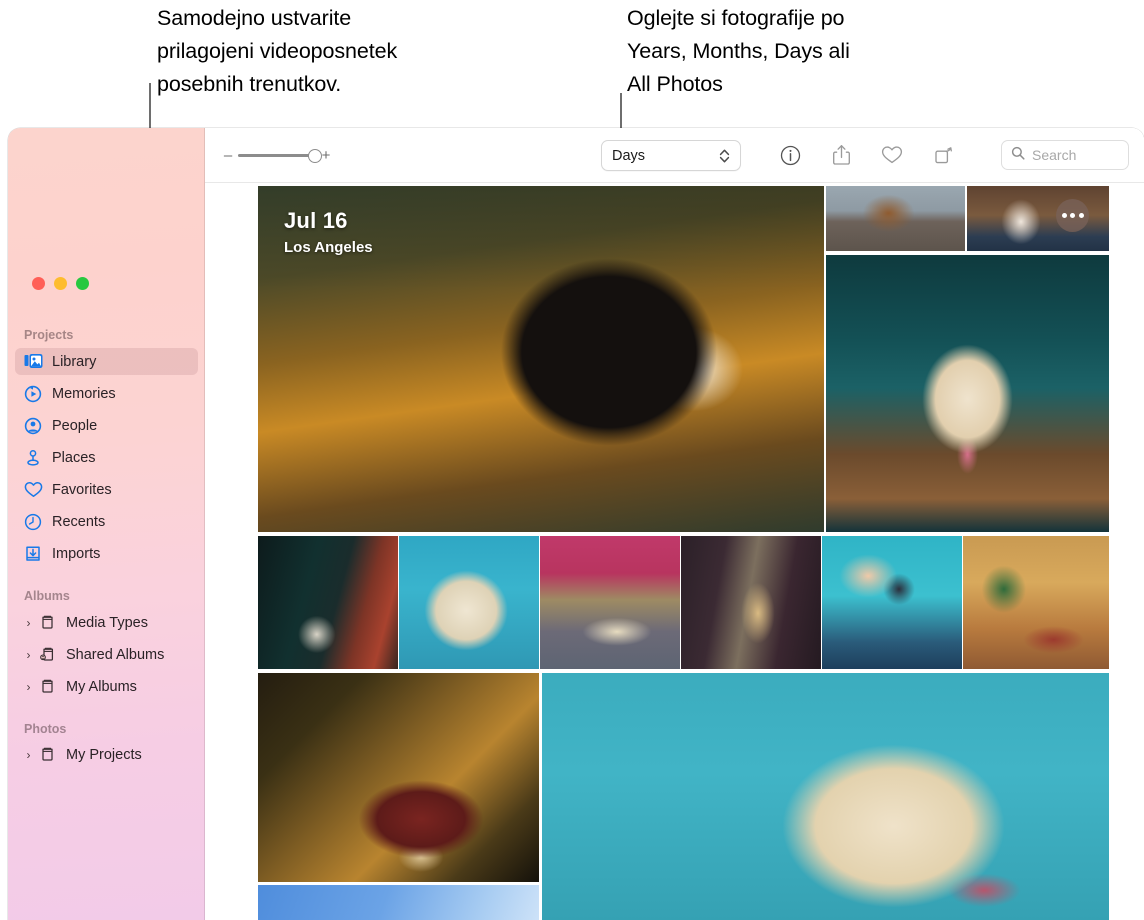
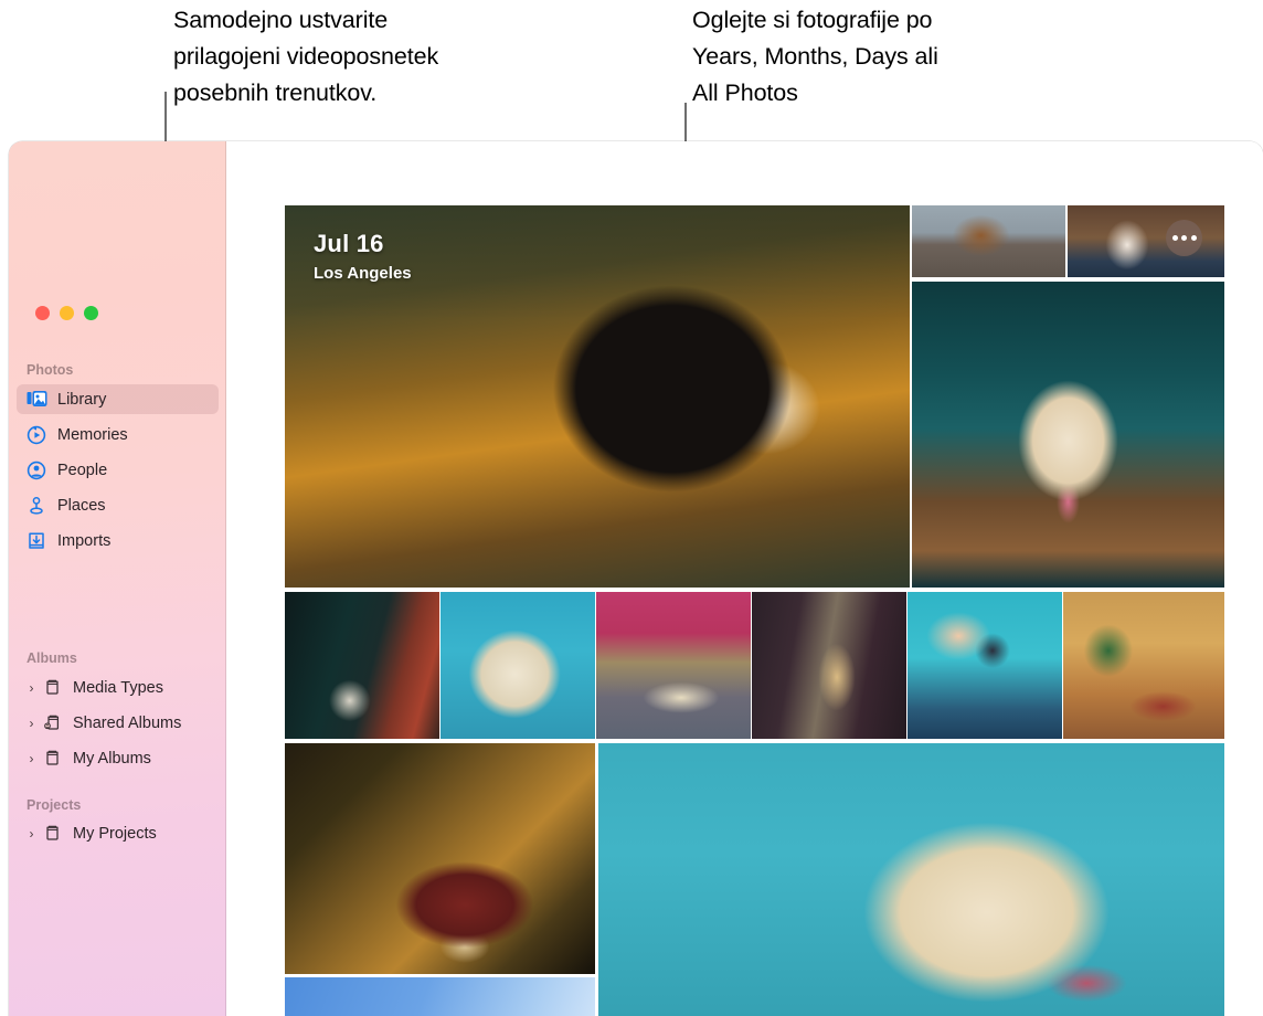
  Samodejno ustvarite
  prilagojeni videoposnetek
  posebnih trenutkov.
  Oglejte si fotografije po
  Years, Months, Days ali
  All Photos
- Projects
+ Photos
  Library
  Memories
  People
  Places
- Favorites
- Recents
  Imports
  Albums
  ›
  Media Types
  ›
  Shared Albums
  ›
  My Albums
- Photos
+ Projects
  ›
  My Projects
- –
- +
- Days
- Search
  Jul 16
  Los Angeles
